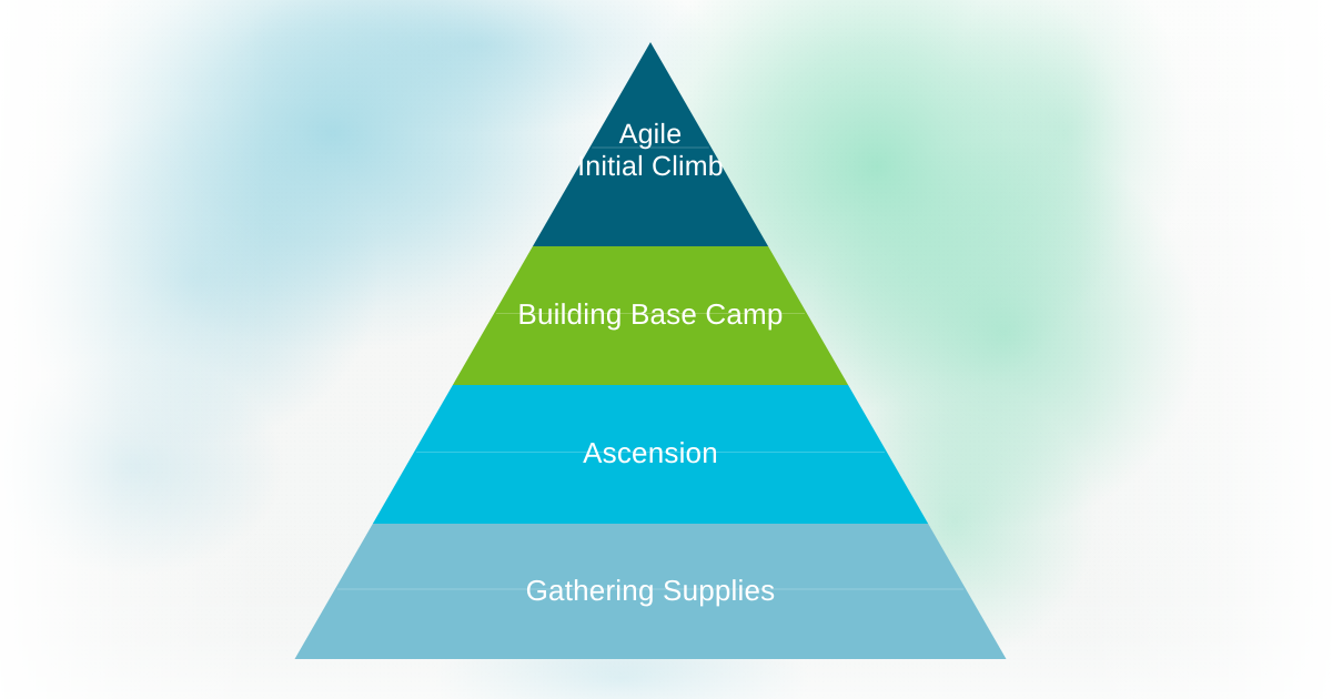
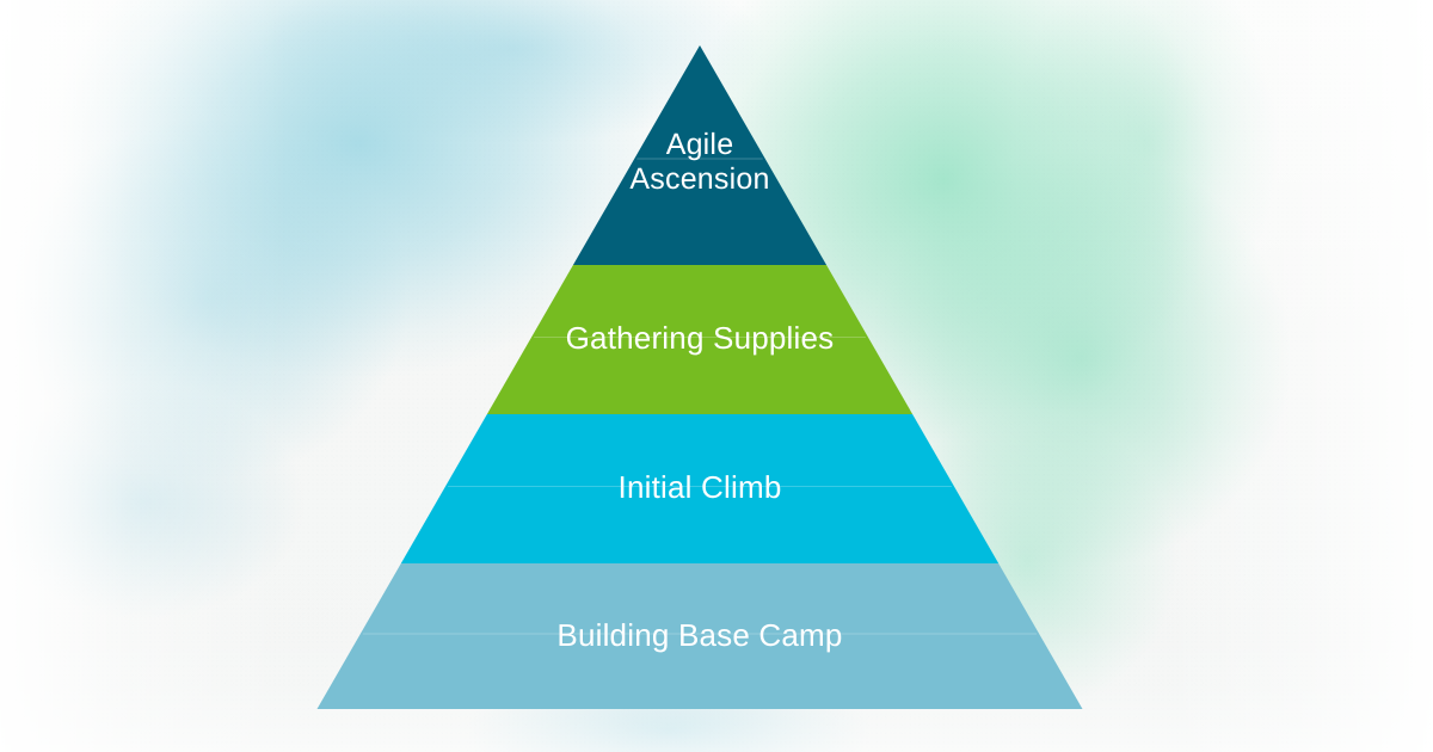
  Agile
- Initial Climb
+ Ascension
- Building Base Camp
+ Gathering Supplies
- Ascension
+ Initial Climb
- Gathering Supplies
+ Building Base Camp
